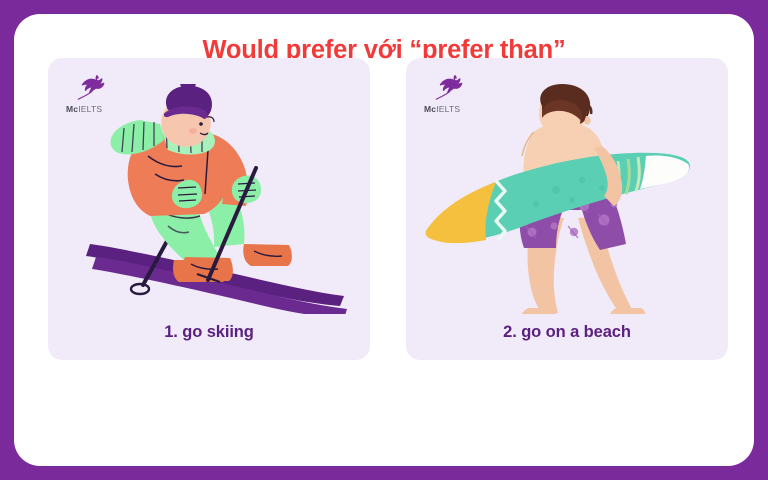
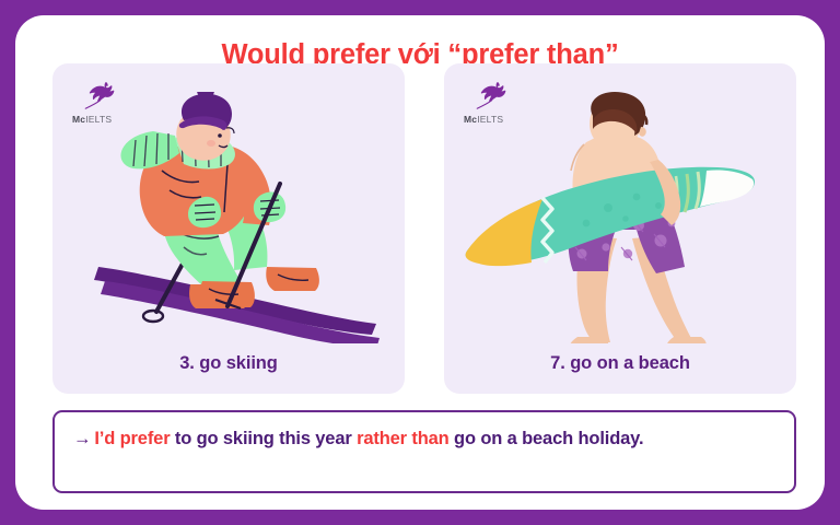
  Would prefer với “prefer than”
  McIELTS
- 1. go skiing
+ 3. go skiing
  McIELTS
- 2. go on a beach
+ 7. go on a beach
+ → I’d prefer to go skiing this year rather than go on a beach holiday.
